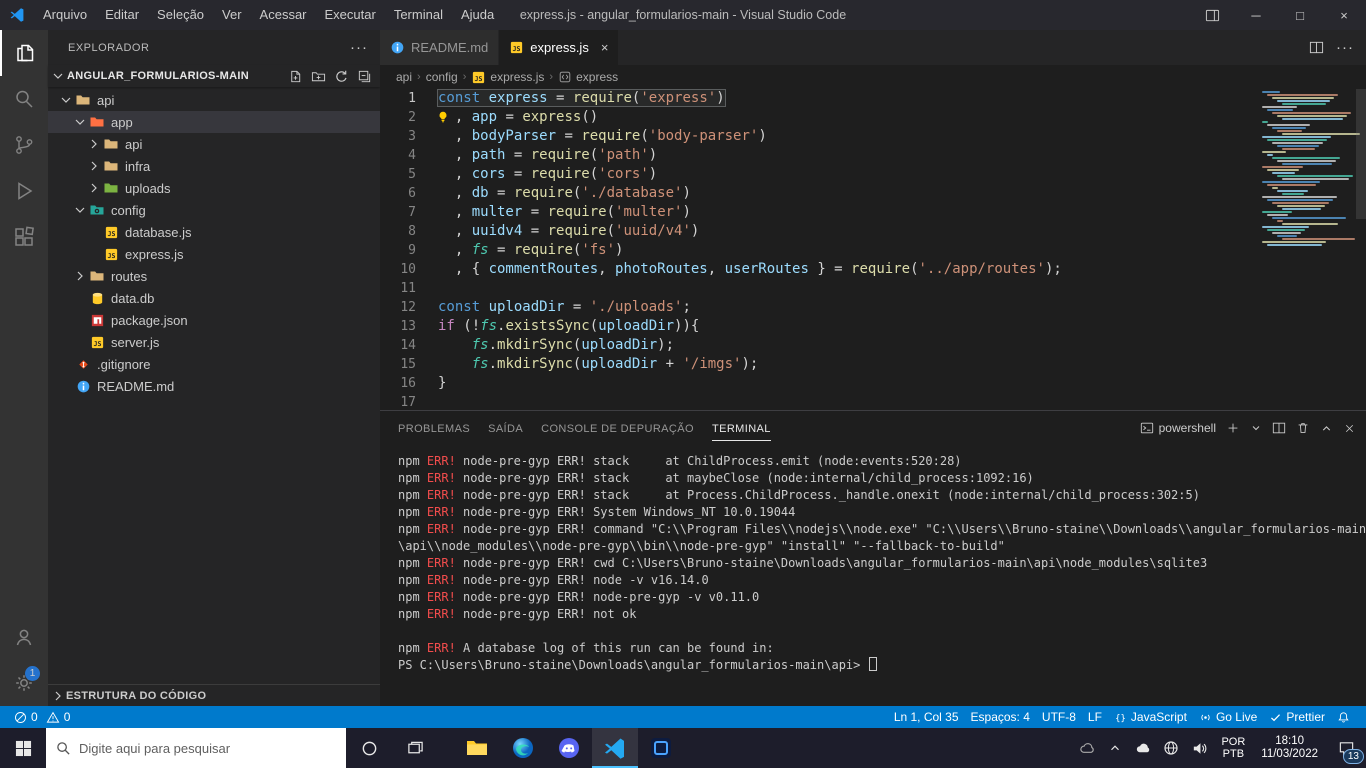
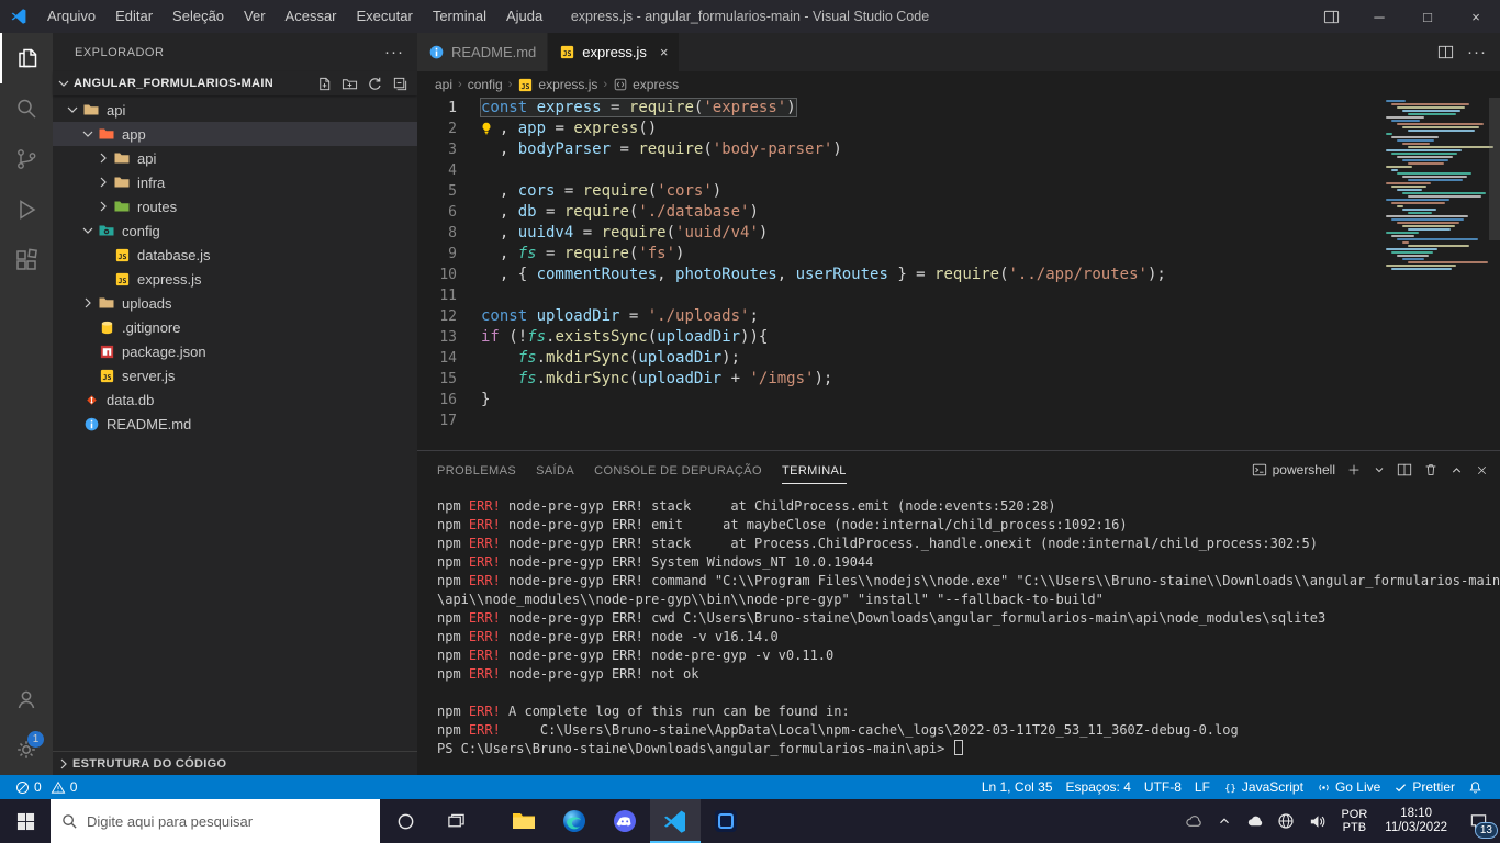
  Arquivo
  Editar
  Seleção
  Ver
  Acessar
  Executar
  Terminal
  Ajuda
  express.js - angular_formularios-main - Visual Studio Code
  ─
  □
  ×
  1
  EXPLORADOR
  ···
  ANGULAR_FORMULARIOS-MAIN
  api
  app
  api
  infra
- uploads
+ routes
  config
  JS
  database.js
  express.js
- routes
+ uploads
- data.db
+ .gitignore
  package.json
  JS
  server.js
- .gitignore
+ data.db
  README.md
  ESTRUTURA DO CÓDIGO
  README.md
  JS
  express.js
  ×
  ···
  api
  ›
  config
  ›
  JS
  express.js
  ›
  express
  1
  const express = require('express')
  2
  , app = express()
  3
  , bodyParser = require('body-parser')
  4
- , path = require('path')
  5
  , cors = require('cors')
  6
  , db = require('./database')
- 7
- , multer = require('multer')
  8
  , uuidv4 = require('uuid/v4')
  9
  , fs = require('fs')
  10
  , { commentRoutes, photoRoutes, userRoutes } = require('../app/routes');
  11
  12
  const uploadDir = './uploads';
  13
  if (!fs.existsSync(uploadDir)){
  14
  fs.mkdirSync(uploadDir);
  15
  fs.mkdirSync(uploadDir + '/imgs');
  16
  }
  17
  PROBLEMAS
  SAÍDA
  CONSOLE DE DEPURAÇÃO
  TERMINAL
  powershell
  npm ERR! node-pre-gyp ERR! stack at ChildProcess.emit (node:events:520:28)
- npm ERR! node-pre-gyp ERR! stack at maybeClose (node:internal/child_process:1092:16)
+ npm ERR! node-pre-gyp ERR! emit at maybeClose (node:internal/child_process:1092:16)
  npm ERR! node-pre-gyp ERR! stack at Process.ChildProcess._handle.onexit (node:internal/child_process:302:5)
  npm ERR! node-pre-gyp ERR! System Windows_NT 10.0.19044
  npm ERR! node-pre-gyp ERR! command "C:\\Program Files\\nodejs\\node.exe" "C:\\Users\\Bruno-staine\\Downloads\\angular_formularios-main
  \api\\node_modules\\node-pre-gyp\\bin\\node-pre-gyp" "install" "--fallback-to-build"
  npm ERR! node-pre-gyp ERR! cwd C:\Users\Bruno-staine\Downloads\angular_formularios-main\api\node_modules\sqlite3
  npm ERR! node-pre-gyp ERR! node -v v16.14.0
  npm ERR! node-pre-gyp ERR! node-pre-gyp -v v0.11.0
  npm ERR! node-pre-gyp ERR! not ok
- npm ERR! A database log of this run can be found in:
+ npm ERR! A complete log of this run can be found in:
+ npm ERR! C:\Users\Bruno-staine\AppData\Local\npm-cache\_logs\2022-03-11T20_53_11_360Z-debug-0.log
  PS C:\Users\Bruno-staine\Downloads\angular_formularios-main\api>
  0
  0
  Ln 1, Col 35
  Espaços: 4
  UTF-8
  LF
  {}
  JavaScript
  Go Live
  Prettier
  Digite aqui para pesquisar
  POR
  PTB
  18:10
  11/03/2022
  13
